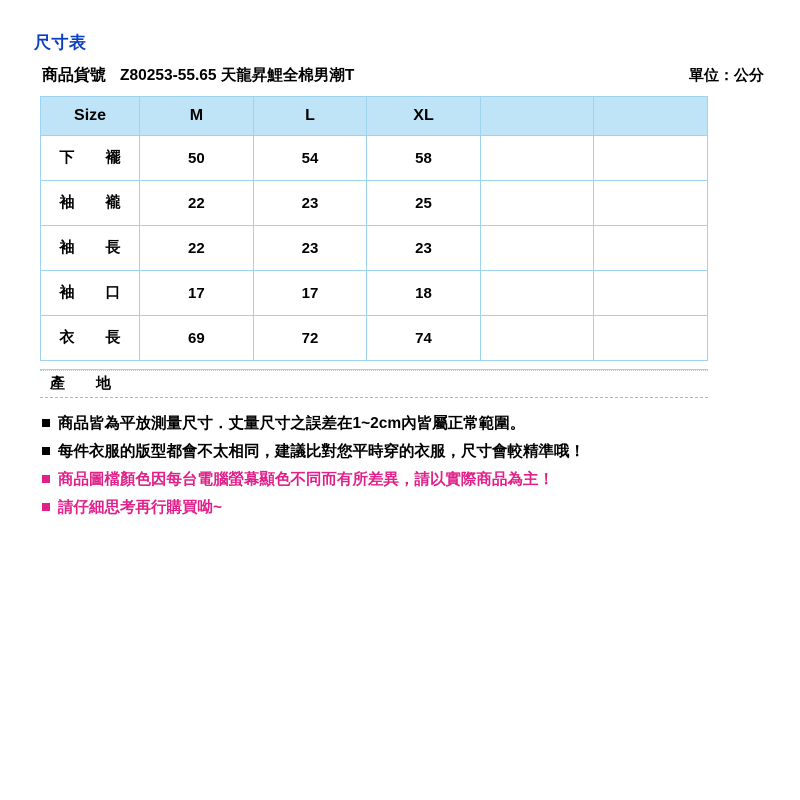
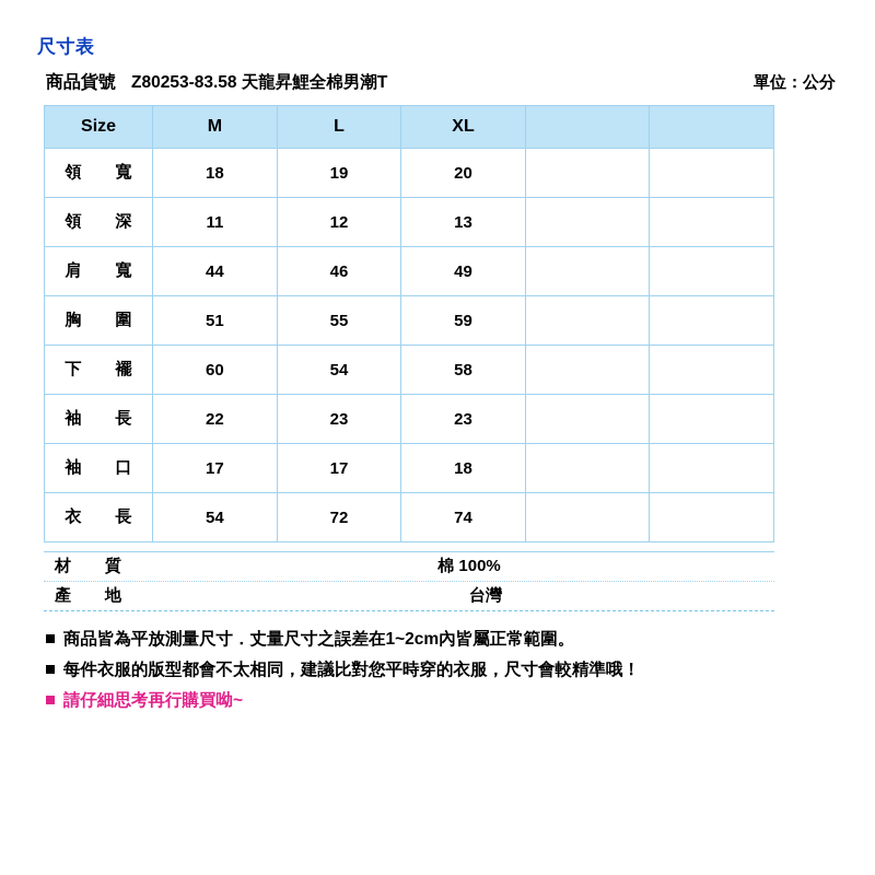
  尺寸表
  商品貨號
- Z80253-55.65 天龍昇鯉全棉男潮T
+ Z80253-83.58 天龍昇鯉全棉男潮T
  單位：公分
  Size	M	L	XL
+ 領 寬	18	19	20
+ 領 深	11	12	13
+ 肩 寬	44	46	49
+ 胸 圍	51	55	59
- 下 襬	50	54	58
+ 下 襬	60	54	58
- 袖 襱	22	23	25
  袖 長	22	23	23
  袖 口	17	17	18
- 衣 長	69	72	74
+ 衣 長	54	72	74
+ 材 質
+ 棉 100%
  產 地
+ 台灣
  商品皆為平放測量尺寸．丈量尺寸之誤差在1~2cm內皆屬正常範圍。
  每件衣服的版型都會不太相同，建議比對您平時穿的衣服，尺寸會較精準哦！
- 商品圖檔顏色因每台電腦螢幕顯色不同而有所差異，請以實際商品為主！
  請仔細思考再行購買呦~
